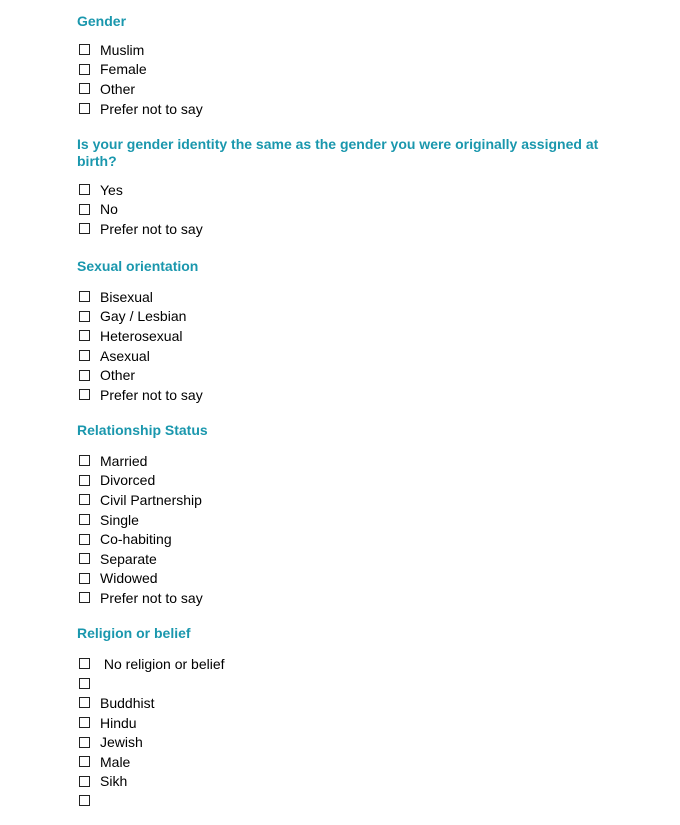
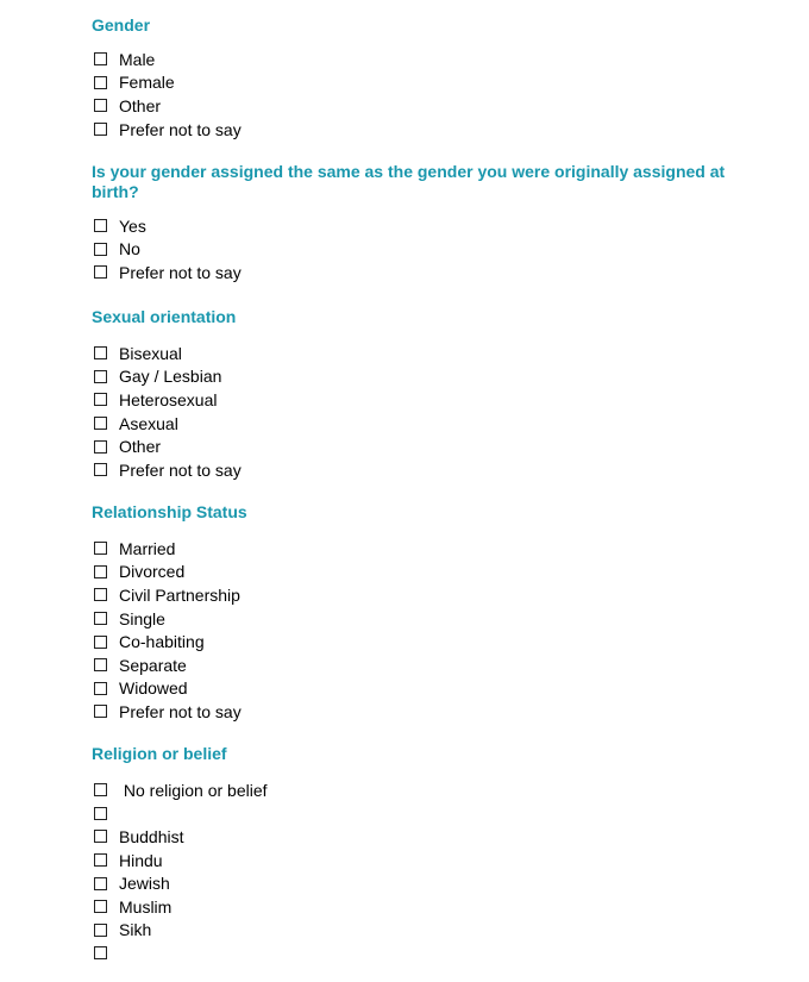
  Gender
- Muslim
+ Male
  Female
  Other
  Prefer not to say
- Is your gender identity the same as the gender you were originally assigned at birth?
+ Is your gender assigned the same as the gender you were originally assigned at birth?
  Yes
  No
  Prefer not to say
  Sexual orientation
  Bisexual
  Gay / Lesbian
  Heterosexual
  Asexual
  Other
  Prefer not to say
  Relationship Status
  Married
  Divorced
  Civil Partnership
  Single
  Co-habiting
  Separate
  Widowed
  Prefer not to say
  Religion or belief
  No religion or belief
  Buddhist
  Hindu
  Jewish
- Male
+ Muslim
  Sikh
